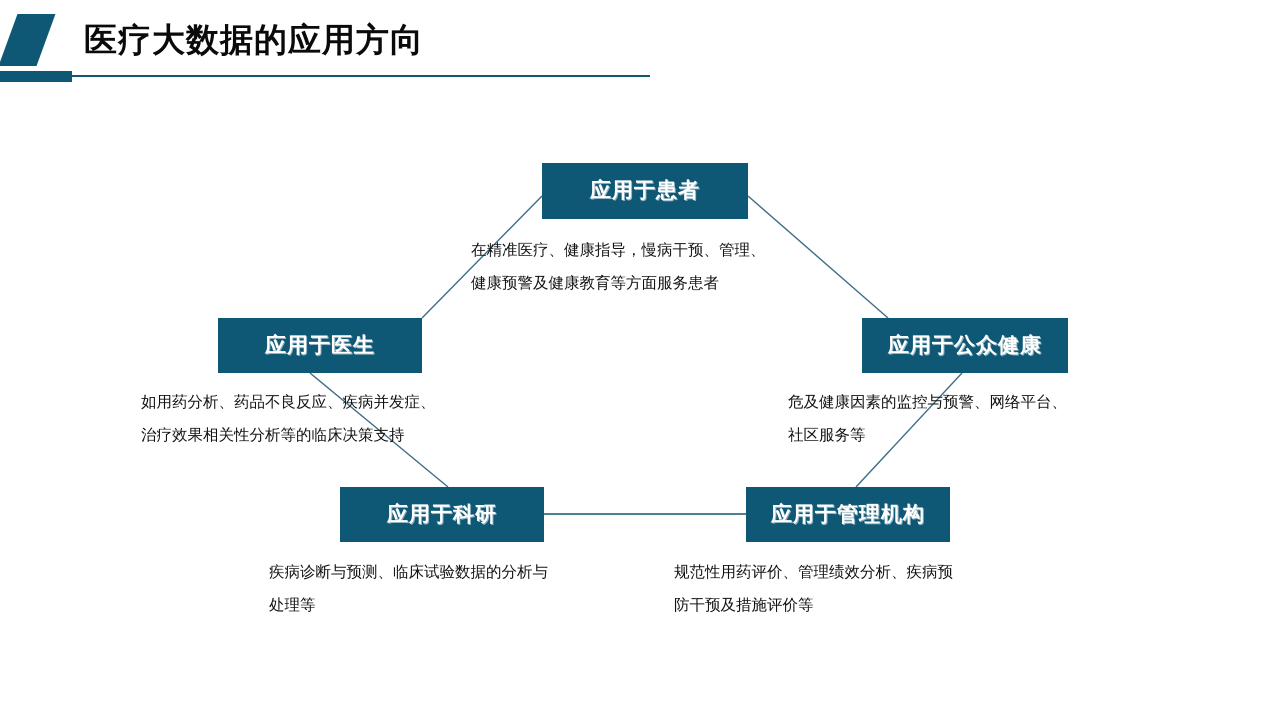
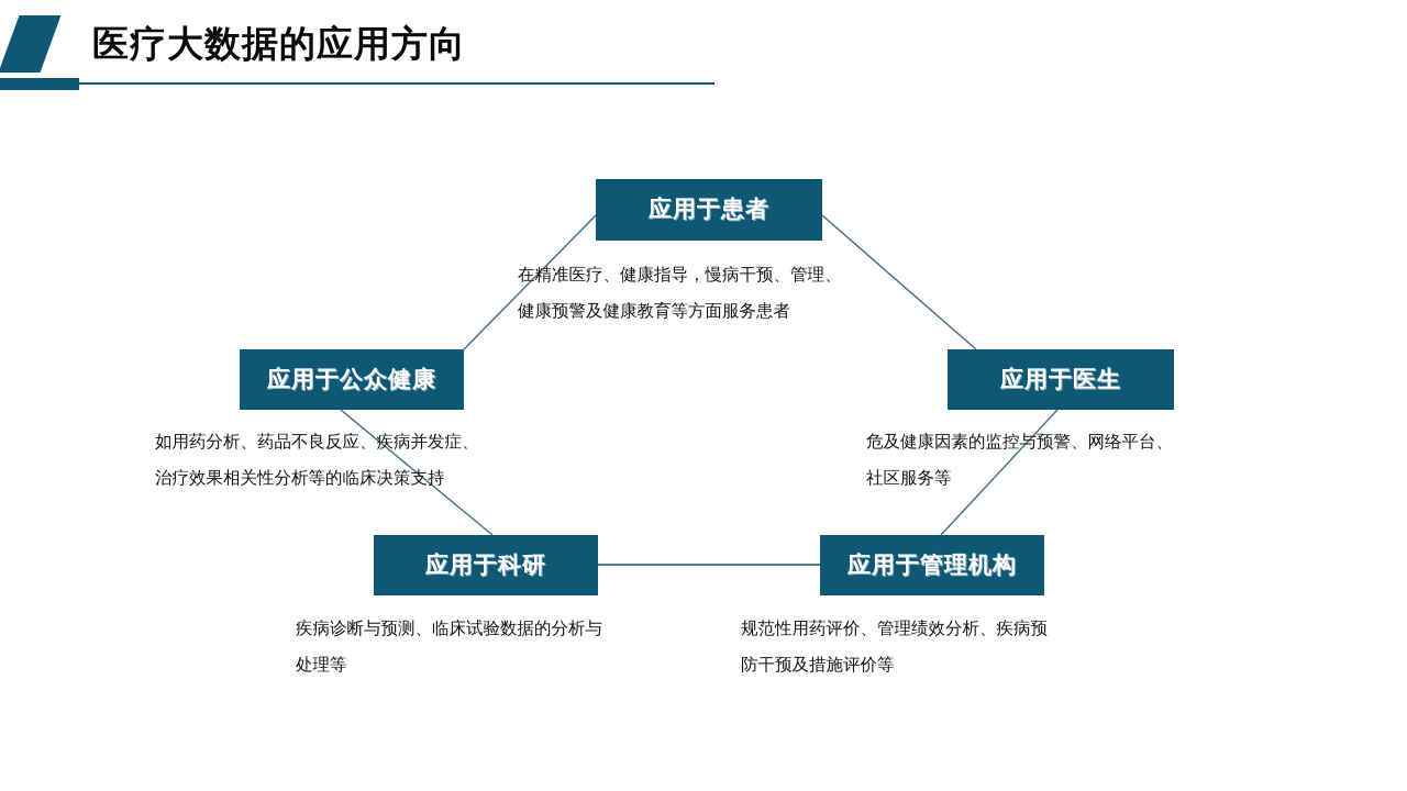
  医疗大数据的应用方向
  应用于患者
  在精准医疗、健康指导，慢病干预、管理、
  健康预警及健康教育等方面服务患者
- 应用于医生
+ 应用于公众健康
  如用药分析、药品不良反应、疾病并发症、
  治疗效果相关性分析等的临床决策支持
- 应用于公众健康
+ 应用于医生
  危及健康因素的监控与预警、网络平台、
  社区服务等
  应用于科研
  疾病诊断与预测、临床试验数据的分析与
  处理等
  应用于管理机构
  规范性用药评价、管理绩效分析、疾病预
  防干预及措施评价等
